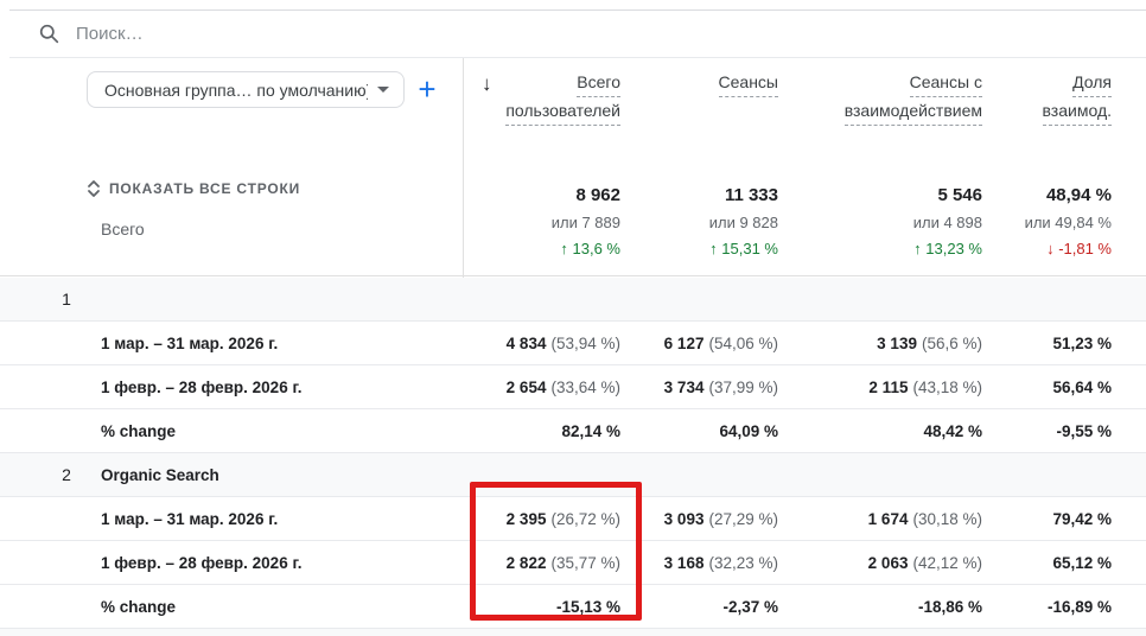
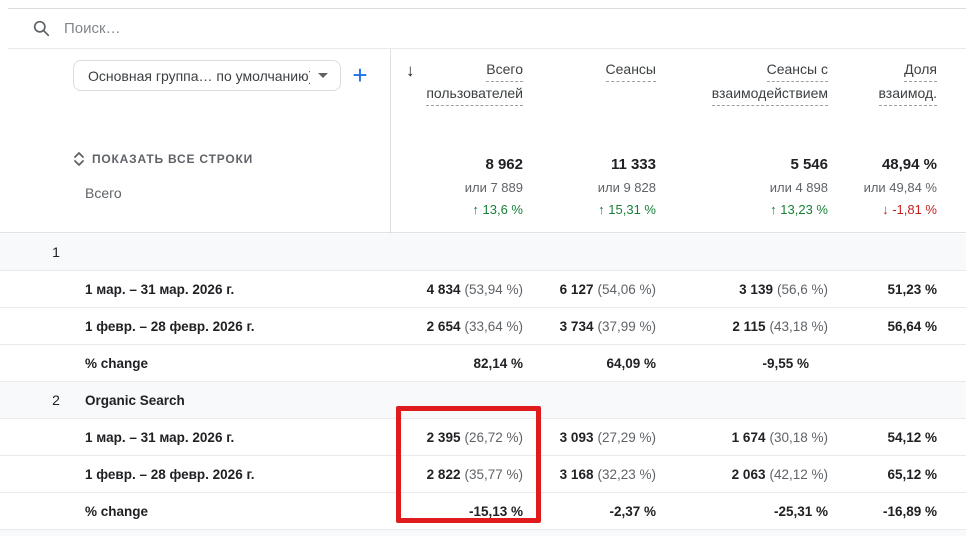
  Поиск…
  Основная группа… по умолчанию
  +
  ПОКАЗАТЬ ВСЕ СТРОКИ
  ↓
  Всего
  пользователей
  Сеансы
  Сеансы с
  взаимодействием
  Доля
  взаимод.
  Всего
  8 962
  или 7 889
  ↑ 13,6 %
  11 333
  или 9 828
  ↑ 15,31 %
  5 546
  или 4 898
  ↑ 13,23 %
  48,94 %
  или 49,84 %
  ↓ -1,81 %
  1
  1 мар. – 31 мар. 2026 г.
  4 834
  (53,94 %)
  6 127
  (54,06 %)
  3 139
  (56,6 %)
  51,23 %
  1 февр. – 28 февр. 2026 г.
  2 654
  (33,64 %)
  3 734
  (37,99 %)
  2 115
  (43,18 %)
  56,64 %
  % change
  82,14 %
  64,09 %
- 48,42 %
  -9,55 %
  2
  Organic Search
  1 мар. – 31 мар. 2026 г.
  2 395
  (26,72 %)
  3 093
  (27,29 %)
  1 674
  (30,18 %)
- 79,42 %
+ 54,12 %
  1 февр. – 28 февр. 2026 г.
  2 822
  (35,77 %)
  3 168
  (32,23 %)
  2 063
  (42,12 %)
  65,12 %
  % change
  -15,13 %
  -2,37 %
- -18,86 %
+ -25,31 %
  -16,89 %
